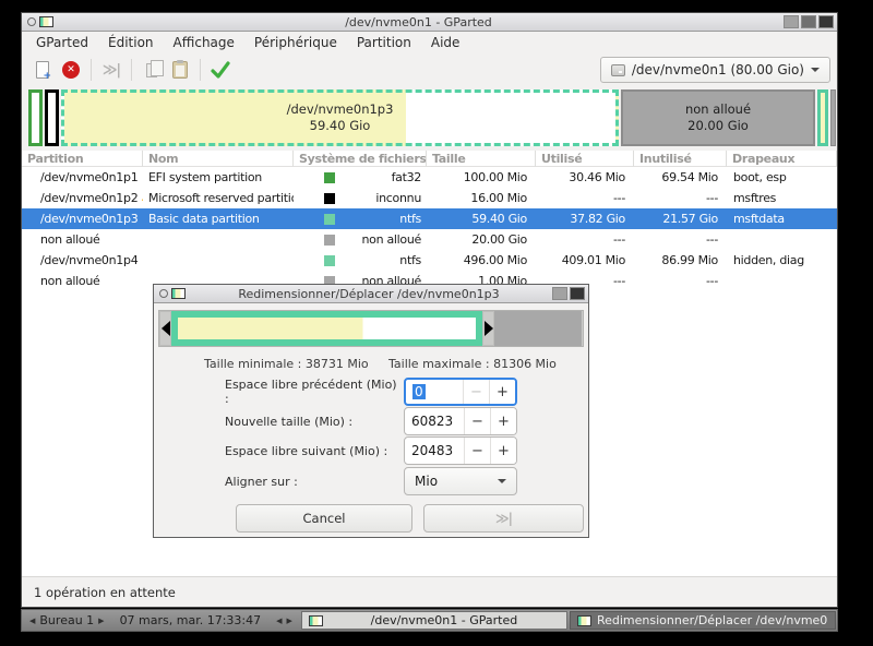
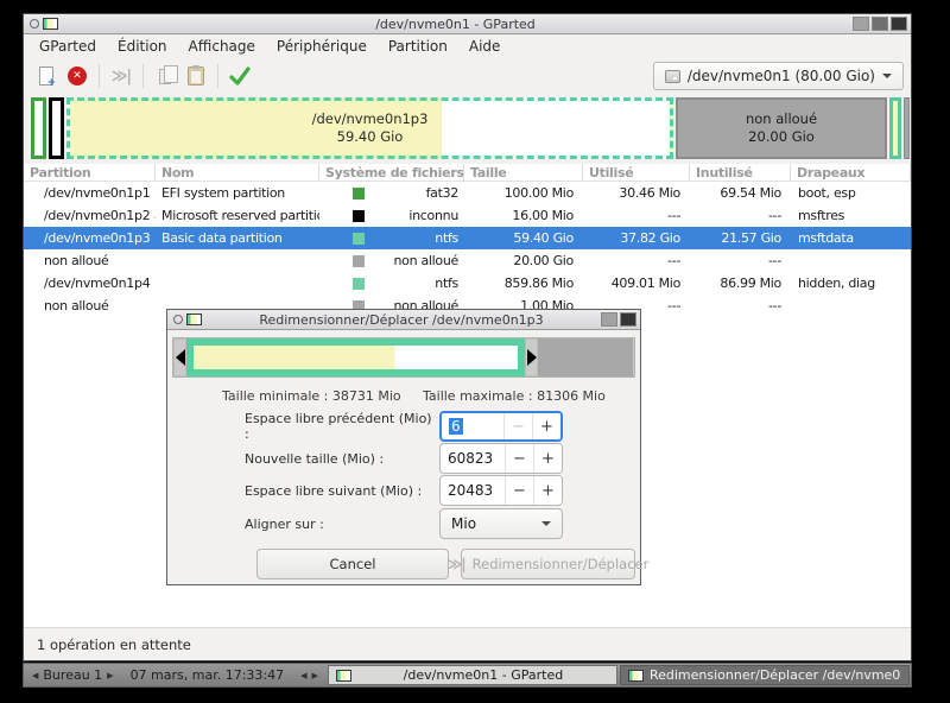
  /dev/nvme0n1 - GParted
  GParted
  Édition
  Affichage
  Périphérique
  Partition
  Aide
  +
  ✕
  ≫|
  /dev/nvme0n1 (80.00 Gio)
  /dev/nvme0n1p3
  59.40 Gio
  non alloué
  20.00 Gio
  Partition
  Nom
  Système de fichiers
  Taille
  Utilisé
  Inutilisé
  Drapeaux
  /dev/nvme0n1p1
  EFI system partition
  fat32
  100.00 Mio
  30.46 Mio
  69.54 Mio
  boot, esp
  /dev/nvme0n1p2
  Microsoft reserved partiti
  inconnu
  16.00 Mio
  ---
  ---
  msftres
  /dev/nvme0n1p3
  Basic data partition
  ntfs
  59.40 Gio
  37.82 Gio
  21.57 Gio
  msftdata
  non alloué
  non alloué
  20.00 Gio
  ---
  ---
  /dev/nvme0n1p4
  ntfs
- 496.00 Mio
+ 859.86 Mio
  409.01 Mio
  86.99 Mio
  hidden, diag
  non alloué
  non alloué
  1.00 Mio
  ---
  ---
  1 opération en attente
  Redimensionner/Déplacer /dev/nvme0n1p3
  Taille minimale : 38731 Mio
  Taille maximale : 81306 Mio
  Espace libre précédent (Mio) :
- 0
+ 6
  −
  +
  Nouvelle taille (Mio) :
  60823
  −
  +
  Espace libre suivant (Mio) :
  20483
  −
  +
  Aligner sur :
  Mio
  Cancel
  ≫|
+ Redimensionner/Déplacer
  ◀
  Bureau 1
  ▶
  07 mars, mar. 17:33:47
  ◀
  ▶
  /dev/nvme0n1 - GParted
  Redimensionner/Déplacer /dev/nvme0
